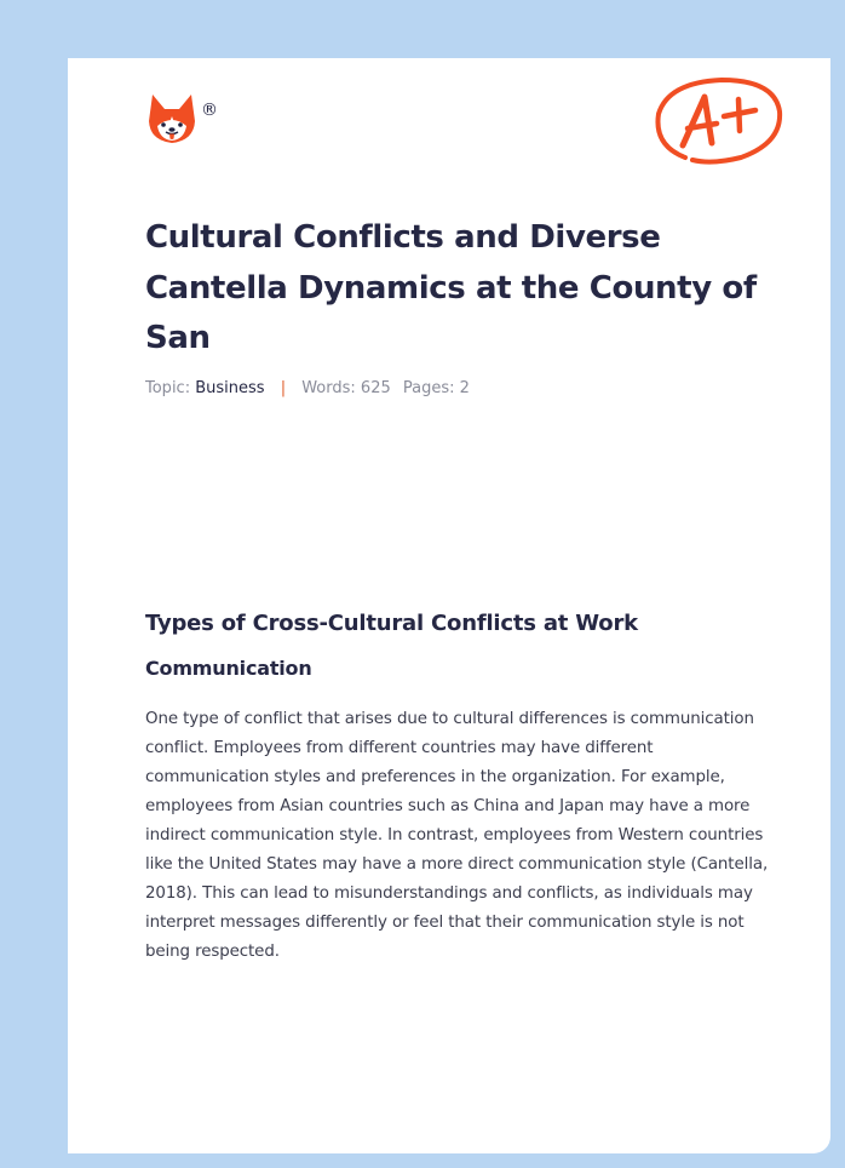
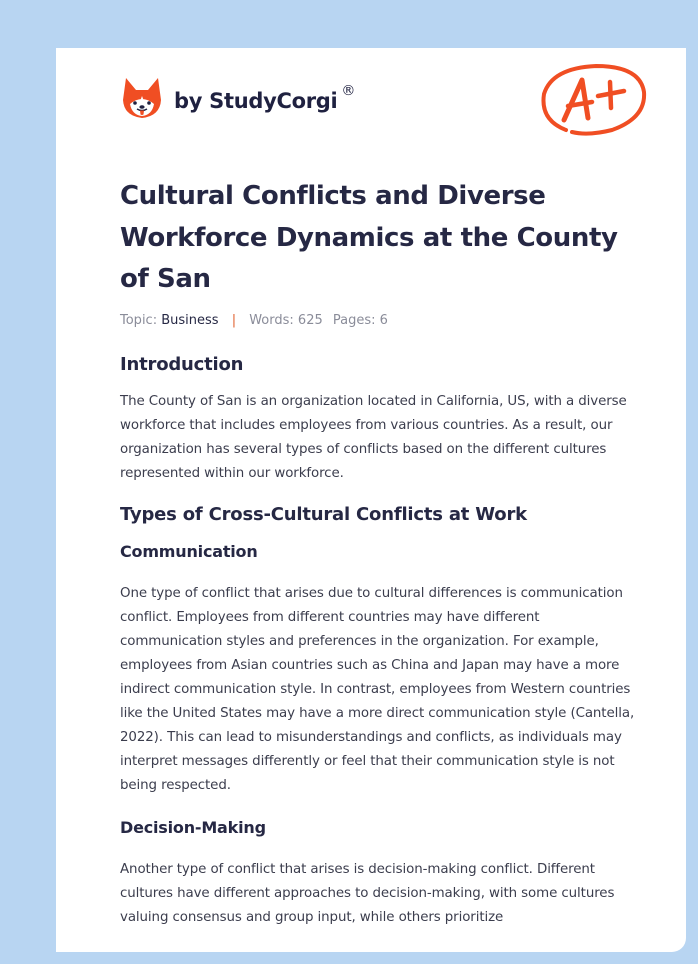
+ by StudyCorgi
  ®
- Cultural Conflicts and Diverse Cantella Dynamics at the County of San
+ Cultural Conflicts and Diverse Workforce Dynamics at the County of San
- Topic: Business | Words: 625 Pages: 2
+ Topic: Business | Words: 625 Pages: 6
+ Introduction
+ The County of San is an organization located in California, US, with a diverse workforce that includes employees from various countries. As a result, our organization has several types of conflicts based on the different cultures represented within our workforce.
  Types of Cross-Cultural Conflicts at Work
  Communication
- One type of conflict that arises due to cultural differences is communication conflict. Employees from different countries may have different communication styles and preferences in the organization. For example, employees from Asian countries such as China and Japan may have a more indirect communication style. In contrast, employees from Western countries like the United States may have a more direct communication style (Cantella, 2018). This can lead to misunderstandings and conflicts, as individuals may interpret messages differently or feel that their communication style is not being respected.
+ One type of conflict that arises due to cultural differences is communication conflict. Employees from different countries may have different communication styles and preferences in the organization. For example, employees from Asian countries such as China and Japan may have a more indirect communication style. In contrast, employees from Western countries like the United States may have a more direct communication style (Cantella, 2022). This can lead to misunderstandings and conflicts, as individuals may interpret messages differently or feel that their communication style is not being respected.
+ Decision-Making
+ Another type of conflict that arises is decision-making conflict. Different cultures have different approaches to decision-making, with some cultures valuing consensus and group input, while others prioritize
